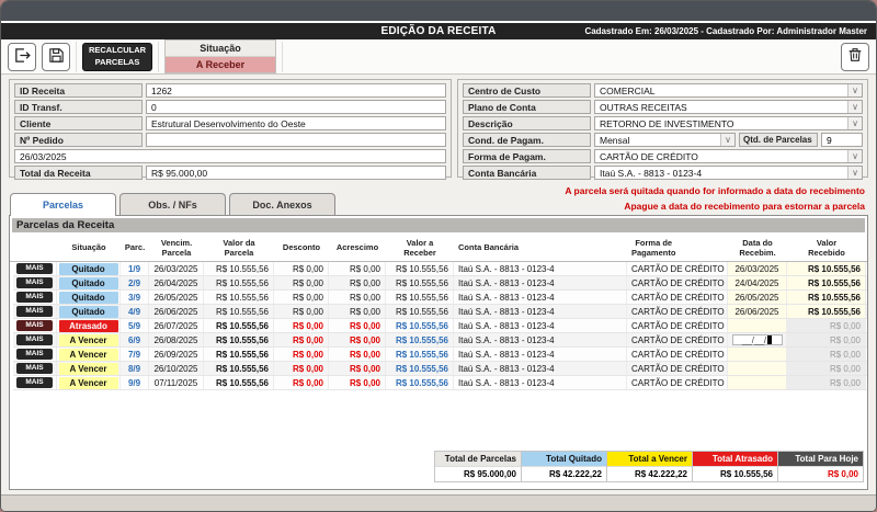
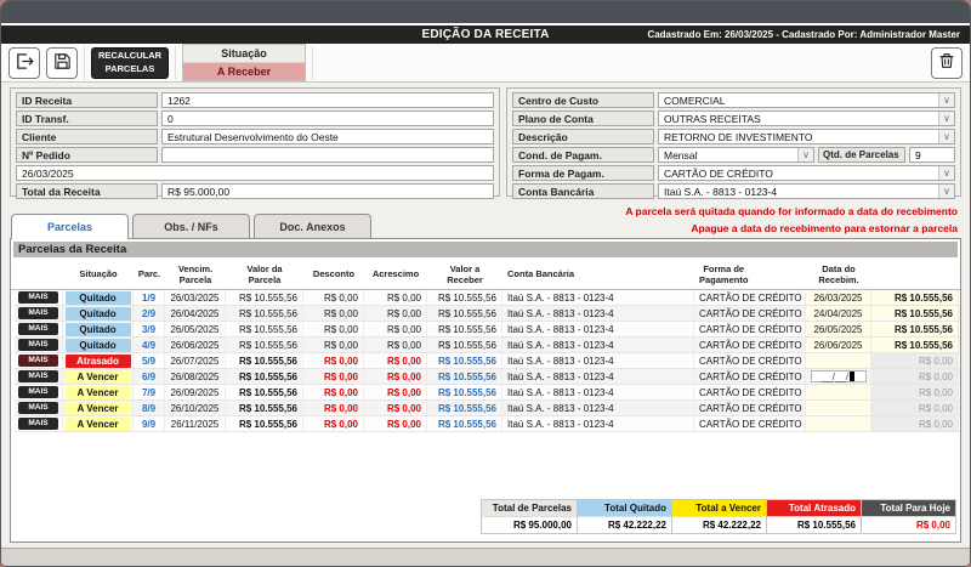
  EDIÇÃO DA RECEITA
  Cadastrado Em: 26/03/2025 - Cadastrado Por: Administrador Master
  RECALCULAR PARCELAS
  Situação
  A Receber
  ID Receita
  1262
  ID Transf.
  0
  Cliente
  Estrutural Desenvolvimento do Oeste
  Nº Pedido
  26/03/2025
  Total da Receita
  R$ 95.000,00
  Centro de Custo
  COMERCIAL
  ∨
  Plano de Conta
  OUTRAS RECEITAS
  ∨
  Descrição
  RETORNO DE INVESTIMENTO
  ∨
  Cond. de Pagam.
  Mensal
  ∨
  Qtd. de Parcelas
  9
  Forma de Pagam.
  CARTÃO DE CRÉDITO
  ∨
  Conta Bancária
  Itaú S.A. - 8813 - 0123-4
  ∨
  Parcelas
  Obs. / NFs
  Doc. Anexos
  A parcela será quitada quando for informado a data do recebimento
  Apague a data do recebimento para estornar a parcela
  Parcelas da Receita
  Situação
  Parc.
  Vencim.
  Parcela
  Valor da
  Parcela
  Desconto
  Acrescimo
  Valor a
  Receber
  Conta Bancária
  Forma de
  Pagamento
  Data do
  Recebim.
- Valor
- Recebido
  Quitado
  1/9
  26/03/2025
  R$ 10.555,56
  R$ 0,00
  R$ 0,00
  R$ 10.555,56
  Itaú S.A. - 8813 - 0123-4
  CARTÃO DE CRÉDITO
  26/03/2025
  R$ 10.555,56
  Quitado
  2/9
  26/04/2025
  R$ 10.555,56
  R$ 0,00
  R$ 0,00
  R$ 10.555,56
  Itaú S.A. - 8813 - 0123-4
  CARTÃO DE CRÉDITO
  24/04/2025
  R$ 10.555,56
  Quitado
  3/9
  26/05/2025
  R$ 10.555,56
  R$ 0,00
  R$ 0,00
  R$ 10.555,56
  Itaú S.A. - 8813 - 0123-4
  CARTÃO DE CRÉDITO
  26/05/2025
  R$ 10.555,56
  Quitado
  4/9
  26/06/2025
  R$ 10.555,56
  R$ 0,00
  R$ 0,00
  R$ 10.555,56
  Itaú S.A. - 8813 - 0123-4
  CARTÃO DE CRÉDITO
  26/06/2025
  R$ 10.555,56
  Atrasado
  5/9
  26/07/2025
  R$ 10.555,56
  R$ 0,00
  R$ 0,00
  R$ 10.555,56
  Itaú S.A. - 8813 - 0123-4
  CARTÃO DE CRÉDITO
  R$ 0,00
  A Vencer
  6/9
  26/08/2025
  R$ 10.555,56
  R$ 0,00
  R$ 0,00
  R$ 10.555,56
  Itaú S.A. - 8813 - 0123-4
  CARTÃO DE CRÉDITO
  __/__/
  R$ 0,00
  A Vencer
  7/9
  26/09/2025
  R$ 10.555,56
  R$ 0,00
  R$ 0,00
  R$ 10.555,56
  Itaú S.A. - 8813 - 0123-4
  CARTÃO DE CRÉDITO
  R$ 0,00
  A Vencer
  8/9
  26/10/2025
  R$ 10.555,56
  R$ 0,00
  R$ 0,00
  R$ 10.555,56
  Itaú S.A. - 8813 - 0123-4
  CARTÃO DE CRÉDITO
  R$ 0,00
  A Vencer
  9/9
- 07/11/2025
+ 26/11/2025
  R$ 10.555,56
  R$ 0,00
  R$ 0,00
  R$ 10.555,56
  Itaú S.A. - 8813 - 0123-4
  CARTÃO DE CRÉDITO
  R$ 0,00
  Total de Parcelas
  R$ 95.000,00
  Total Quitado
  R$ 42.222,22
  Total a Vencer
  R$ 42.222,22
  Total Atrasado
  R$ 10.555,56
  Total Para Hoje
  R$ 0,00
